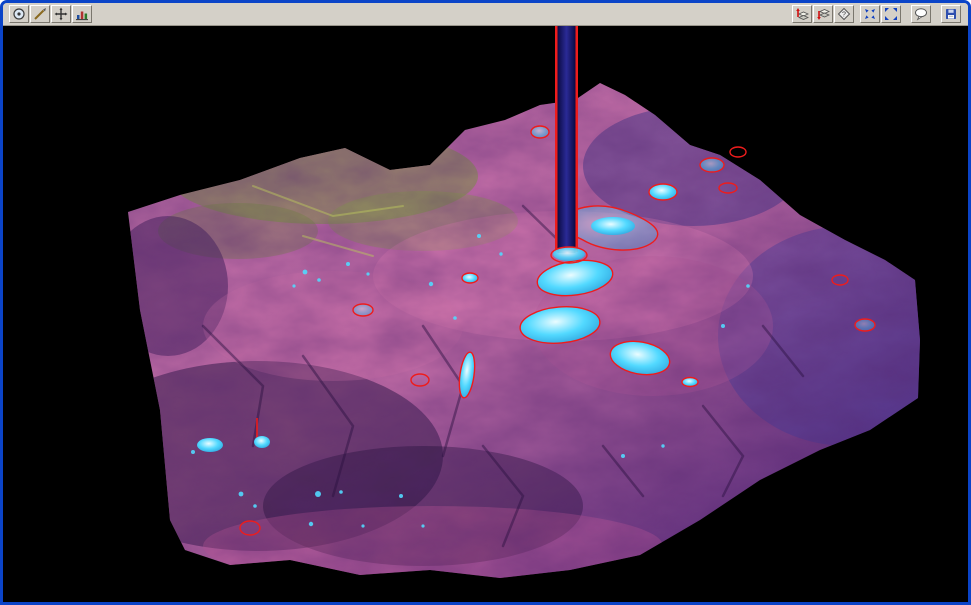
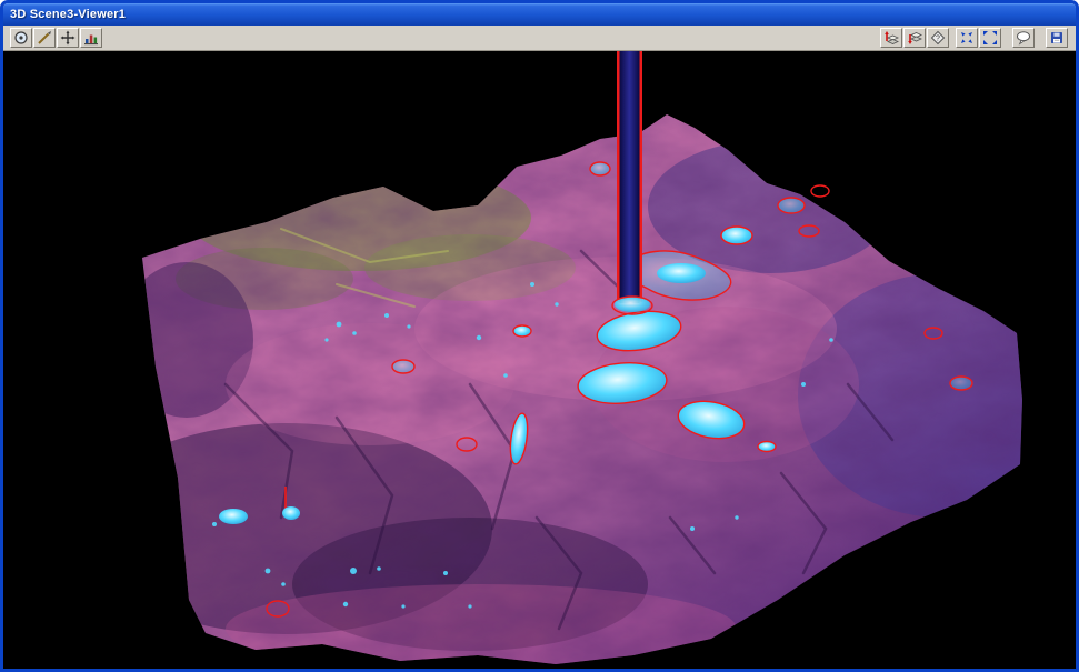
+ 3D Scene3-Viewer1
